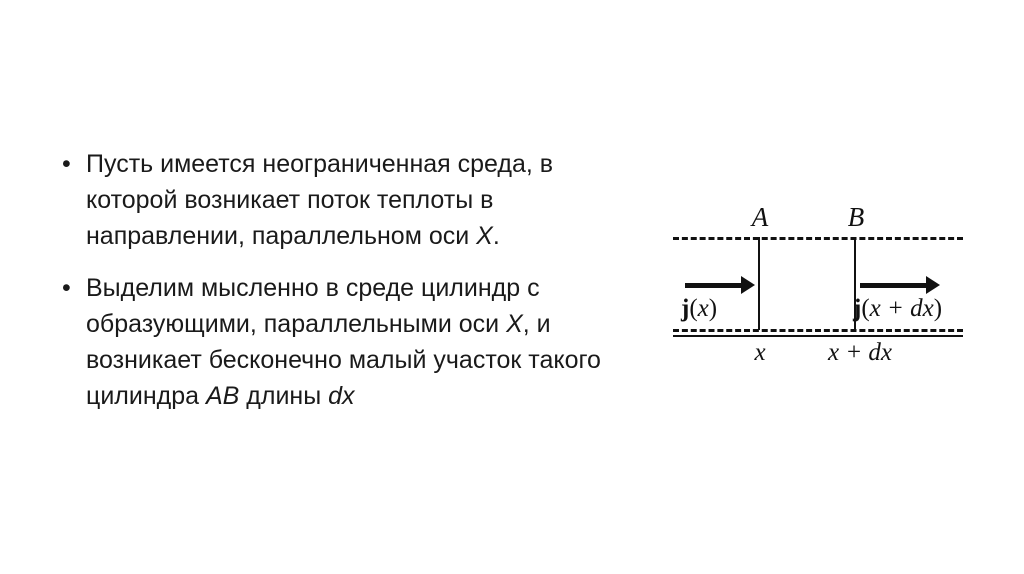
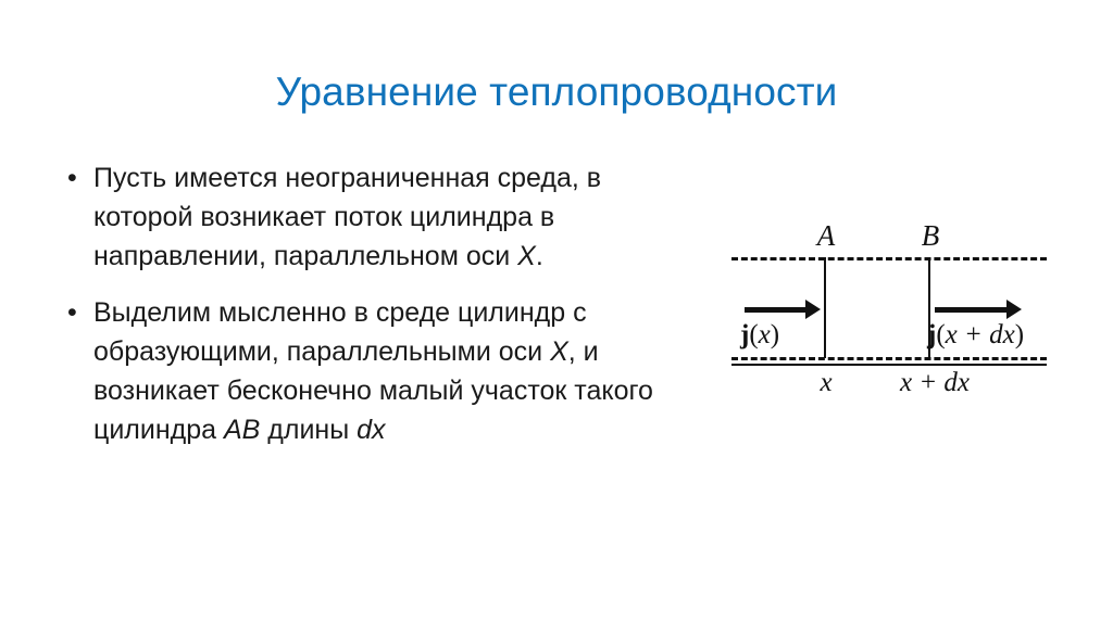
+ Уравнение теплопроводности
  •
- Пусть имеется неограниченная среда, в которой возникает поток теплоты в направлении, параллельном оси X.
+ Пусть имеется неограниченная среда, в которой возникает поток цилиндра в направлении, параллельном оси X.
  •
  Выделим мысленно в среде цилиндр с образующими, параллельными оси X, и возникает бесконечно малый участок такого цилиндра AB длины dx
  A
  B
  j(x)
  j(x + dx)
  x
  x + dx
